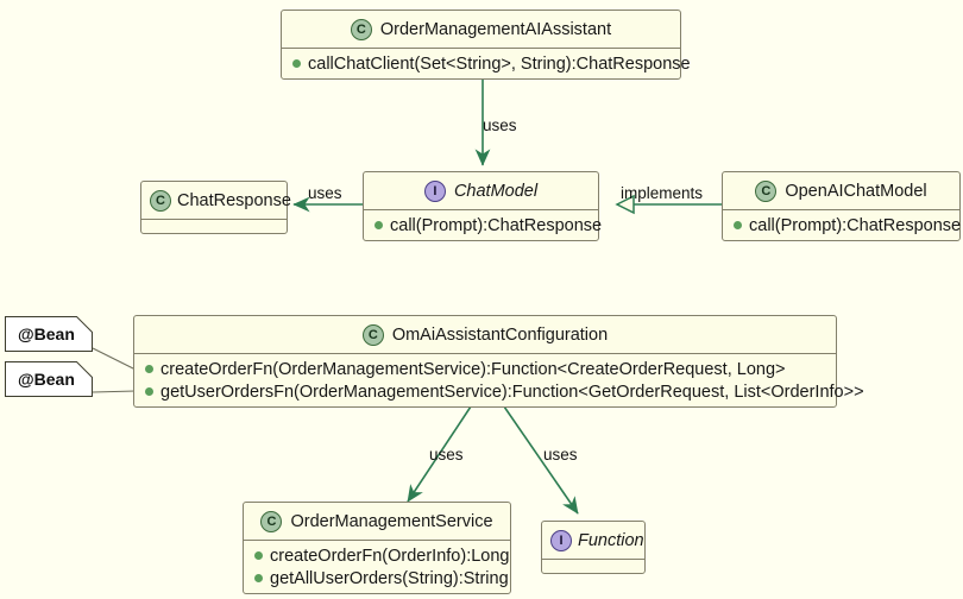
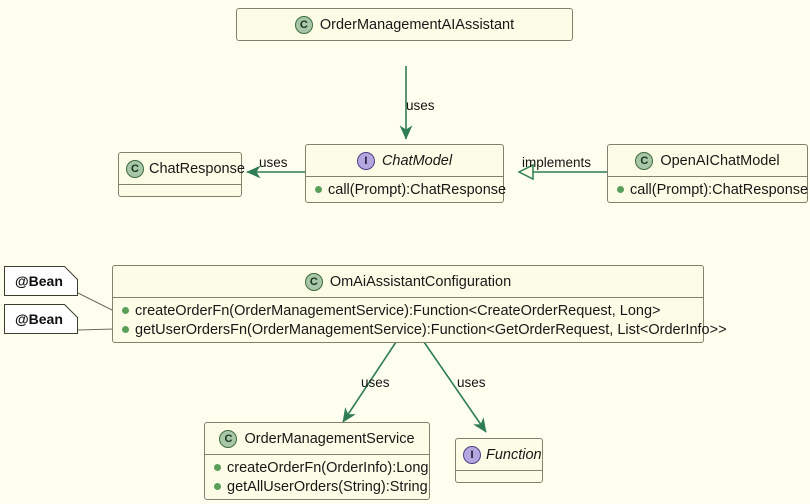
  C
  OrderManagementAIAssistant
- callChatClient(Set<String>, String):ChatResponse
  C
  ChatResponse
  I
  ChatModel
  call(Prompt):ChatResponse
  C
  OpenAIChatModel
  call(Prompt):ChatResponse
  C
  OmAiAssistantConfiguration
  createOrderFn(OrderManagementService):Function<CreateOrderRequest, Long>
  getUserOrdersFn(OrderManagementService):Function<GetOrderRequest, List<OrderInfo>>
  C
  OrderManagementService
  createOrderFn(OrderInfo):Long
  getAllUserOrders(String):String
  I
  Function
  @Bean
  @Bean
  uses
  uses
  implements
  uses
  uses
